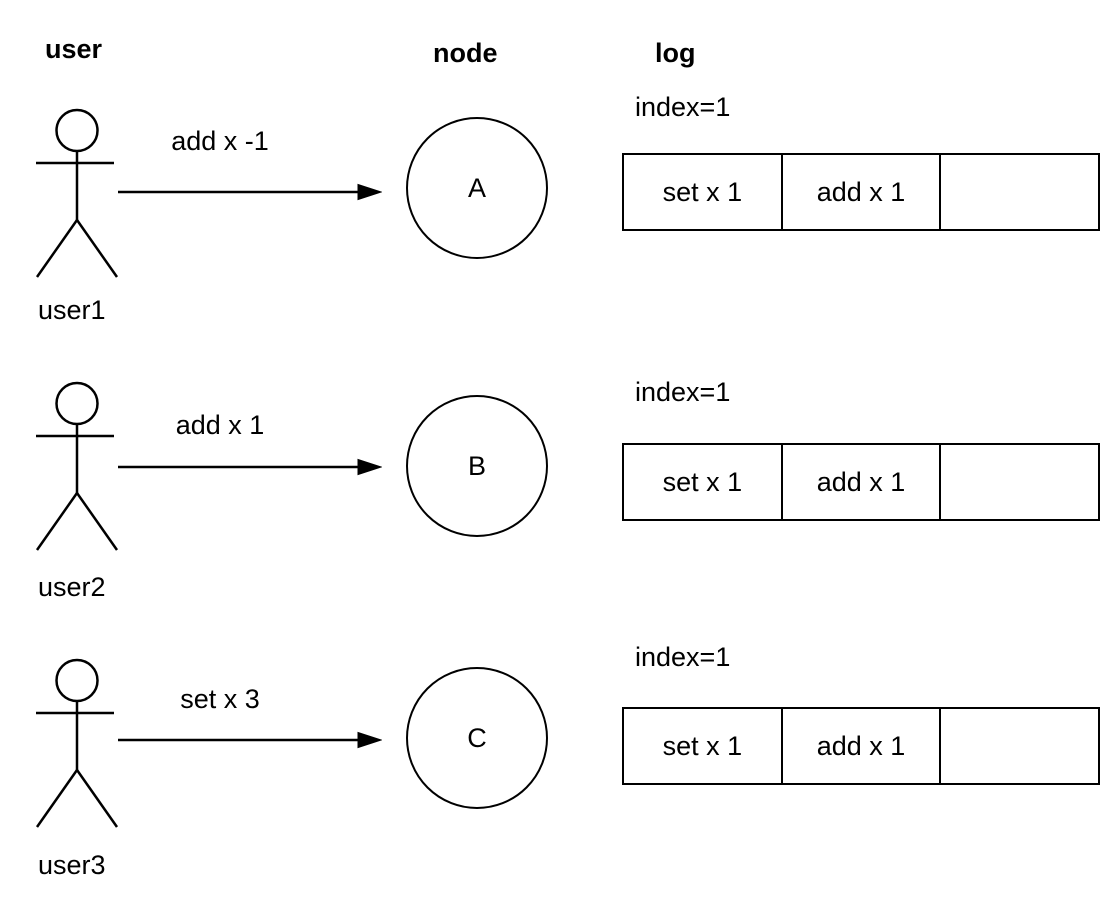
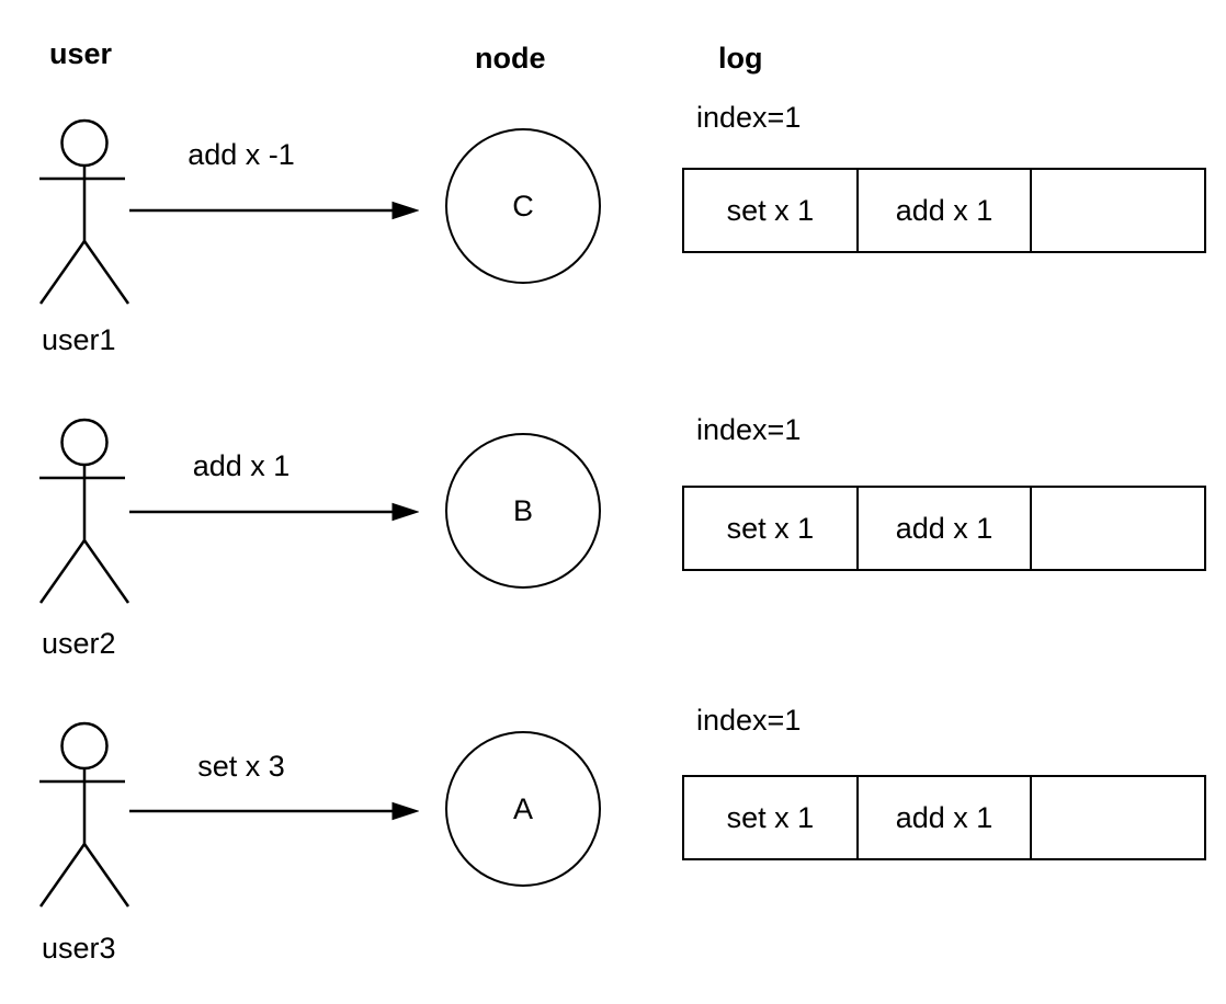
  user
  node
  log
  user1
  add x -1
- A
+ C
  index=1
  set x 1
  add x 1
  user2
  add x 1
  B
  index=1
  set x 1
  add x 1
  user3
  set x 3
- C
+ A
  index=1
  set x 1
  add x 1
